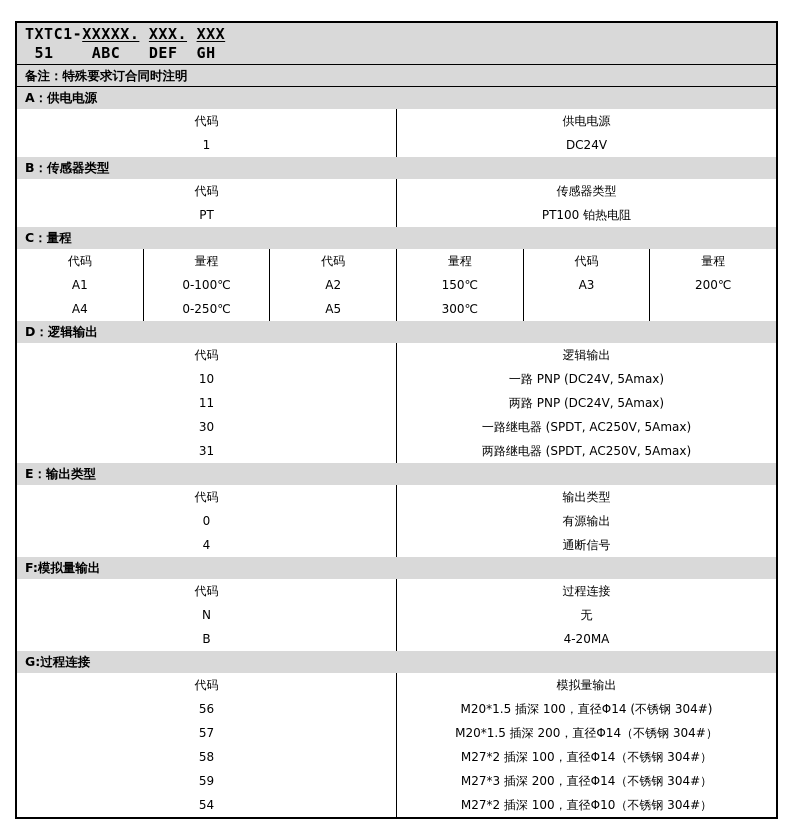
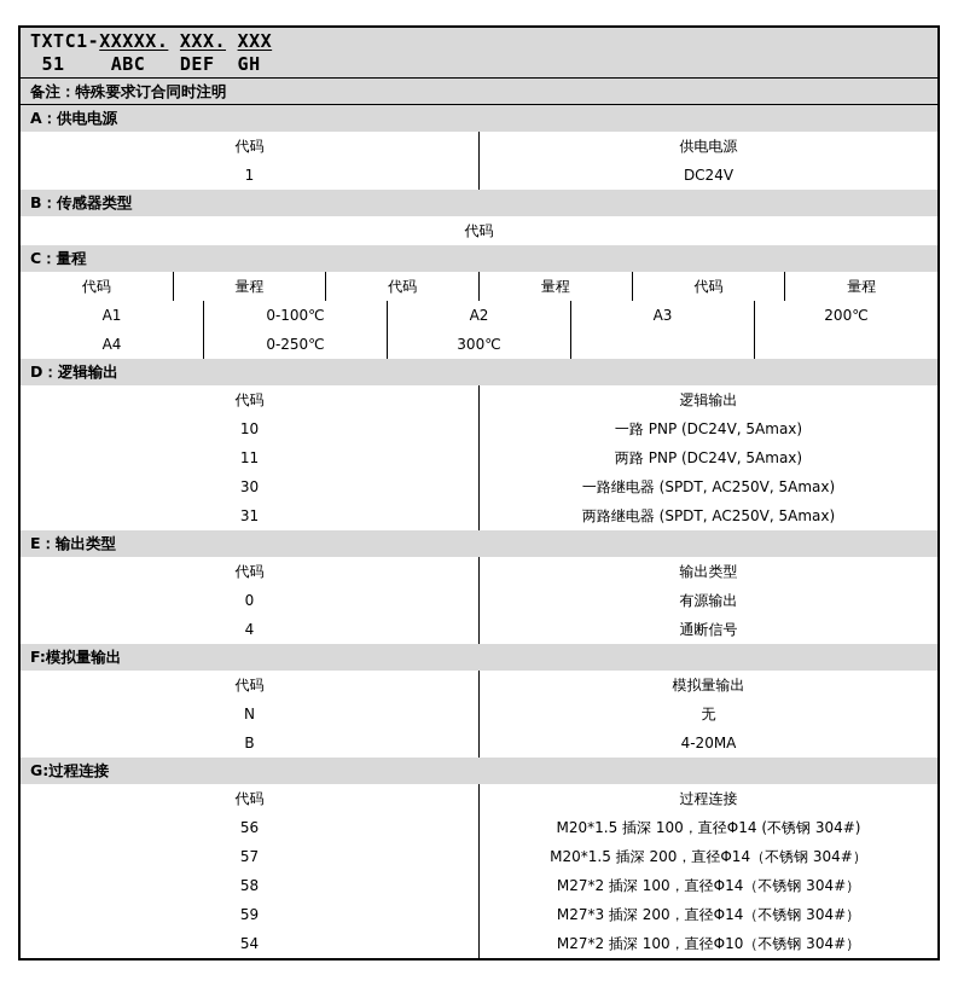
  TXTC1-XXXXX. XXX. XXX
  51 ABC DEF GH
  备注：特殊要求订合同时注明
  A：供电电源
  代码
  供电电源
  1
  DC24V
  B：传感器类型
  代码
- 传感器类型
- PT
- PT100 铂热电阻
  C：量程
  代码
  量程
  代码
  量程
  代码
  量程
  A1
  0-100℃
  A2
- 150℃
  A3
  200℃
  A4
  0-250℃
- A5
  300℃
  D：逻辑输出
  代码
  逻辑输出
  10
  一路 PNP (DC24V, 5Amax)
  11
  两路 PNP (DC24V, 5Amax)
  30
  一路继电器 (SPDT, AC250V, 5Amax)
  31
  两路继电器 (SPDT, AC250V, 5Amax)
  E：输出类型
  代码
  输出类型
  0
  有源输出
  4
  通断信号
  F:模拟量输出
  代码
- 过程连接
+ 模拟量输出
  N
  无
  B
  4-20MA
  G:过程连接
  代码
- 模拟量输出
+ 过程连接
  56
  M20*1.5 插深 100，直径Φ14 (不锈钢 304#)
  57
  M20*1.5 插深 200，直径Φ14（不锈钢 304#）
  58
  M27*2 插深 100，直径Φ14（不锈钢 304#）
  59
  M27*3 插深 200，直径Φ14（不锈钢 304#）
  54
  M27*2 插深 100，直径Φ10（不锈钢 304#）
